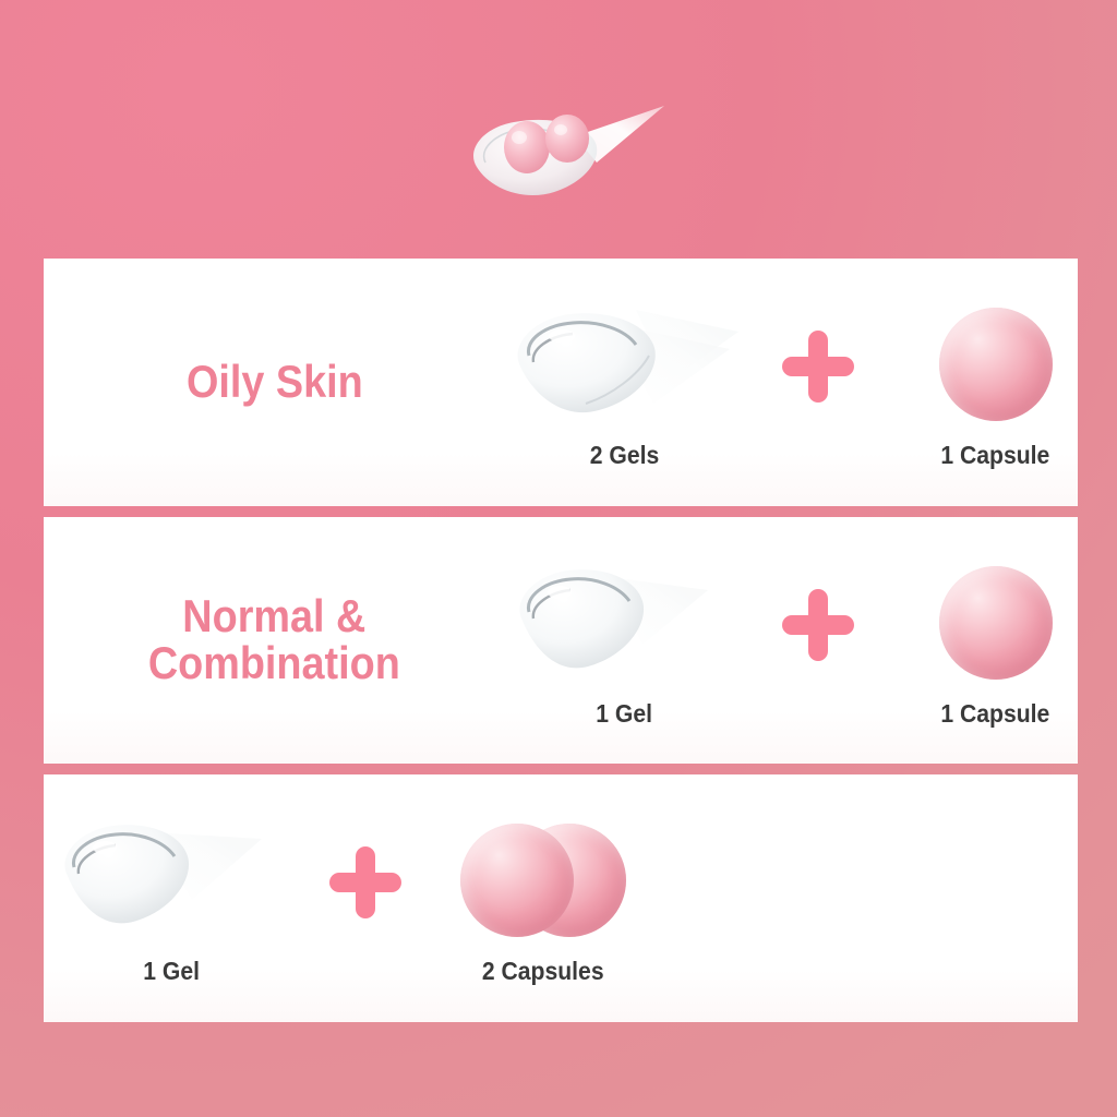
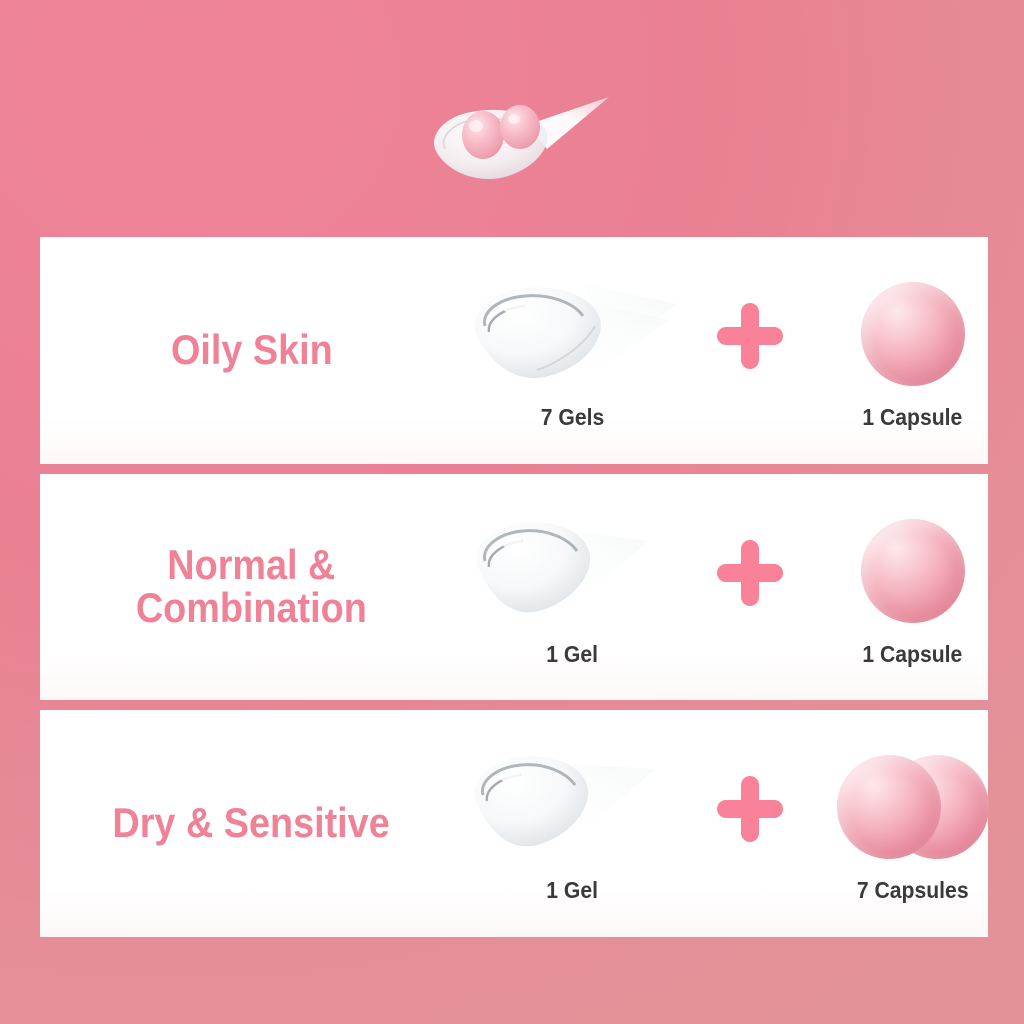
  Oily Skin
- 2 Gels
+ 7 Gels
  1 Capsule
  Normal &
  Combination
  1 Gel
  1 Capsule
+ Dry & Sensitive
  1 Gel
- 2 Capsules
+ 7 Capsules
